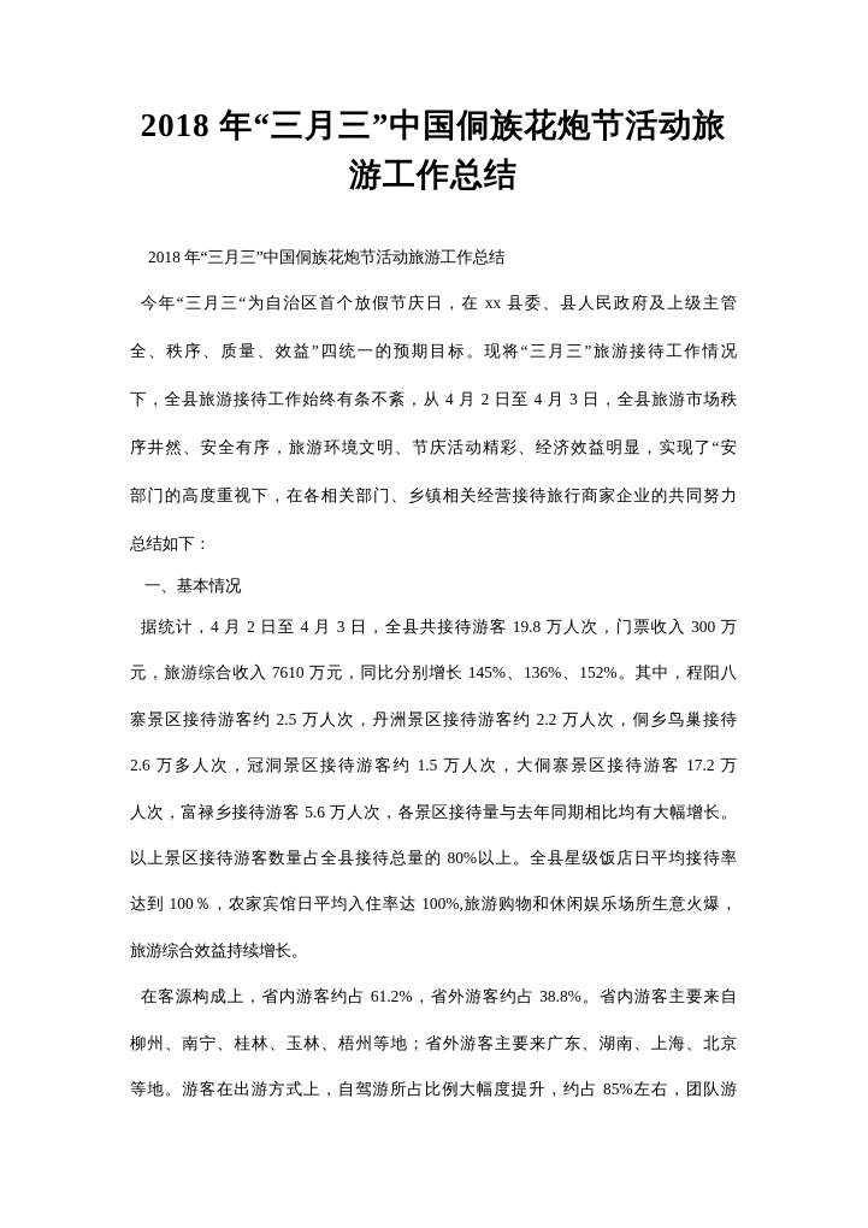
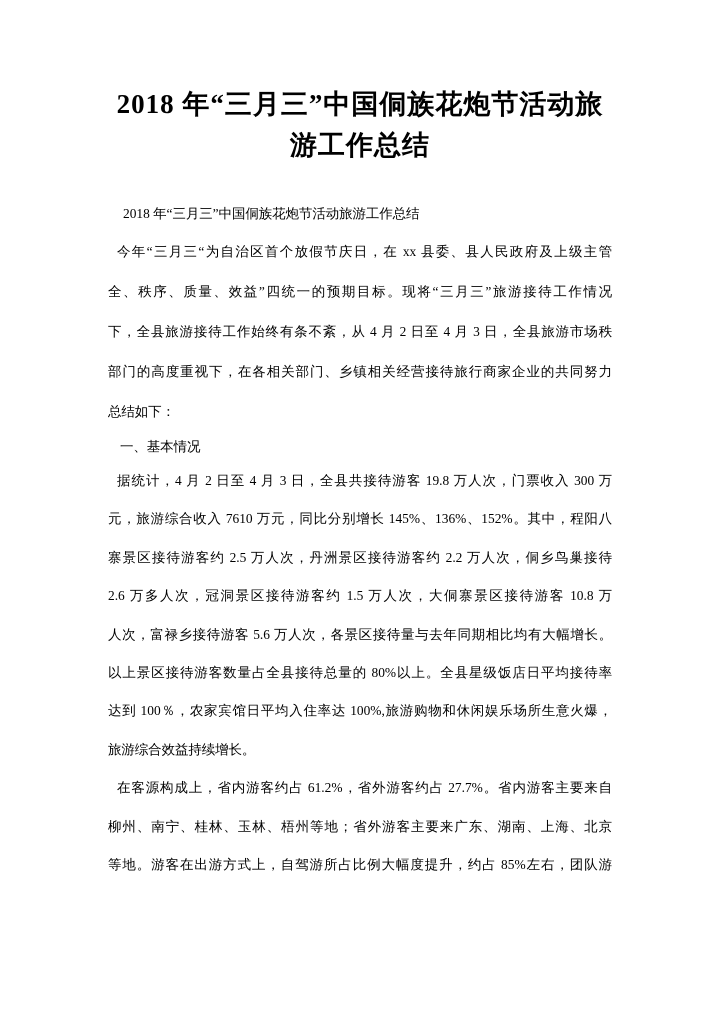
  2018 年“三月三”中国侗族花炮节活动旅
  游工作总结
  2018 年“三月三”中国侗族花炮节活动旅游工作总结
  今年“三月三“为自治区首个放假节庆日，在 xx 县委、县人民政府及上级主管
  全、秩序、质量、效益”四统一的预期目标。现将“三月三”旅游接待工作情况
  下，全县旅游接待工作始终有条不紊，从 4 月 2 日至 4 月 3 日，全县旅游市场秩
- 序井然、安全有序，旅游环境文明、节庆活动精彩、经济效益明显，实现了“安
  部门的高度重视下，在各相关部门、乡镇相关经营接待旅行商家企业的共同努力
  总结如下：
  一、基本情况
  据统计，4 月 2 日至 4 月 3 日，全县共接待游客 19.8 万人次，门票收入 300 万
  元，旅游综合收入 7610 万元，同比分别增长 145%、136%、152%。其中，程阳八
  寨景区接待游客约 2.5 万人次，丹洲景区接待游客约 2.2 万人次，侗乡鸟巢接待
- 2.6 万多人次，冠洞景区接待游客约 1.5 万人次，大侗寨景区接待游客 17.2 万
+ 2.6 万多人次，冠洞景区接待游客约 1.5 万人次，大侗寨景区接待游客 10.8 万
  人次，富禄乡接待游客 5.6 万人次，各景区接待量与去年同期相比均有大幅增长。
  以上景区接待游客数量占全县接待总量的 80%以上。全县星级饭店日平均接待率
  达到 100％，农家宾馆日平均入住率达 100%,旅游购物和休闲娱乐场所生意火爆，
  旅游综合效益持续增长。
- 在客源构成上，省内游客约占 61.2%，省外游客约占 38.8%。省内游客主要来自
+ 在客源构成上，省内游客约占 61.2%，省外游客约占 27.7%。省内游客主要来自
  柳州、南宁、桂林、玉林、梧州等地；省外游客主要来广东、湖南、上海、北京
  等地。游客在出游方式上，自驾游所占比例大幅度提升，约占 85%左右，团队游
